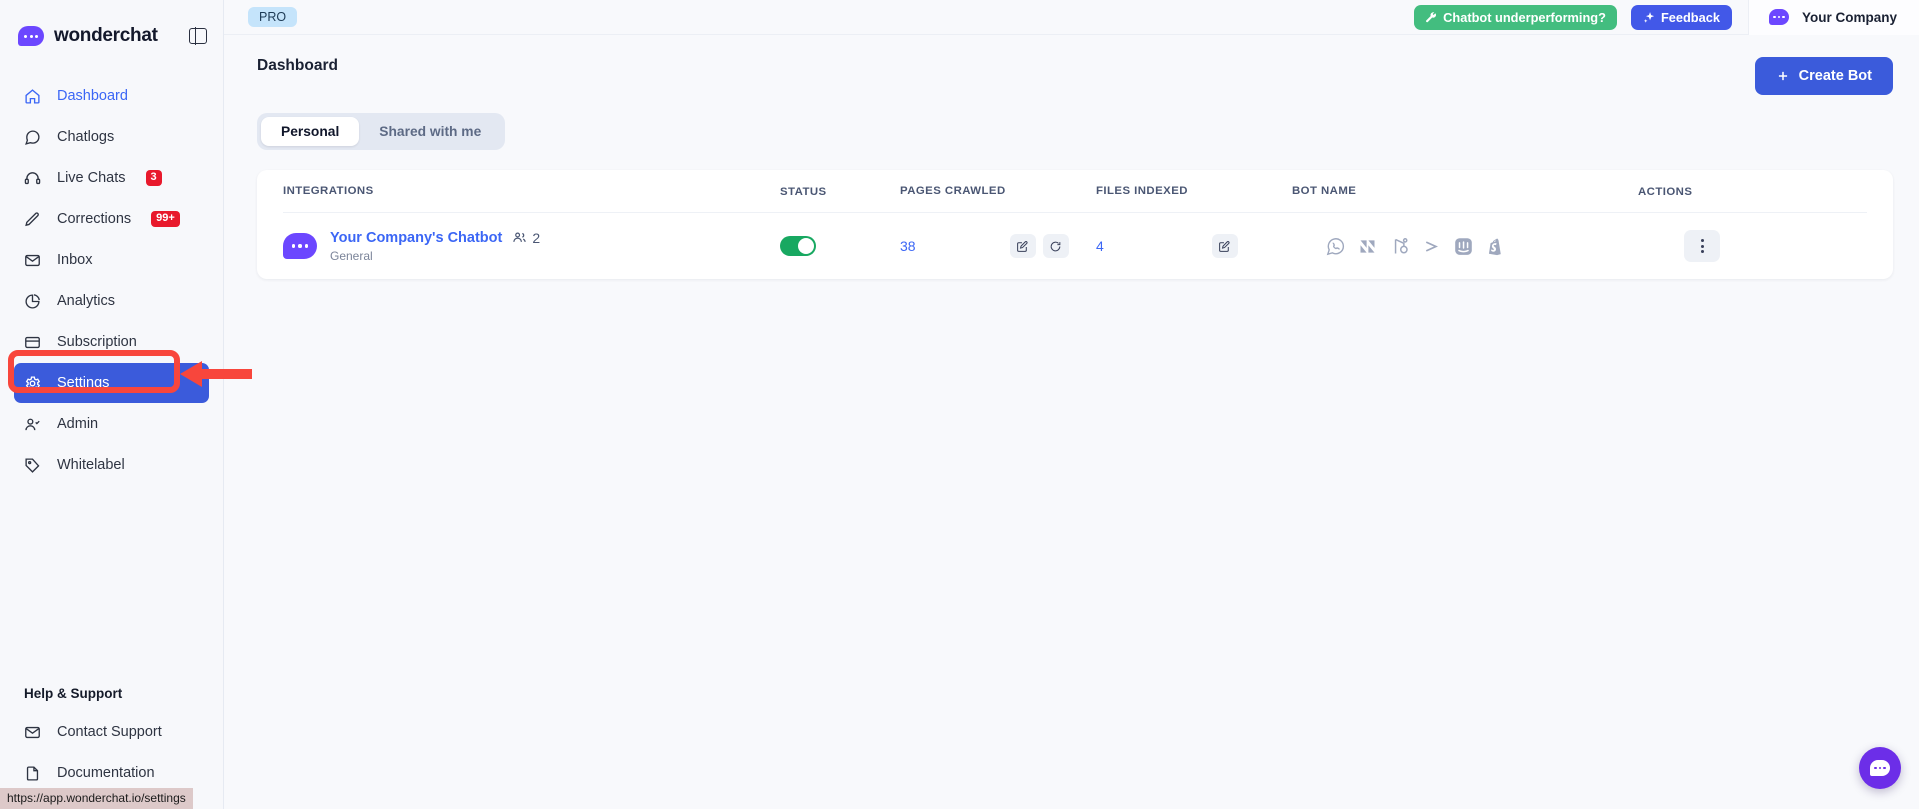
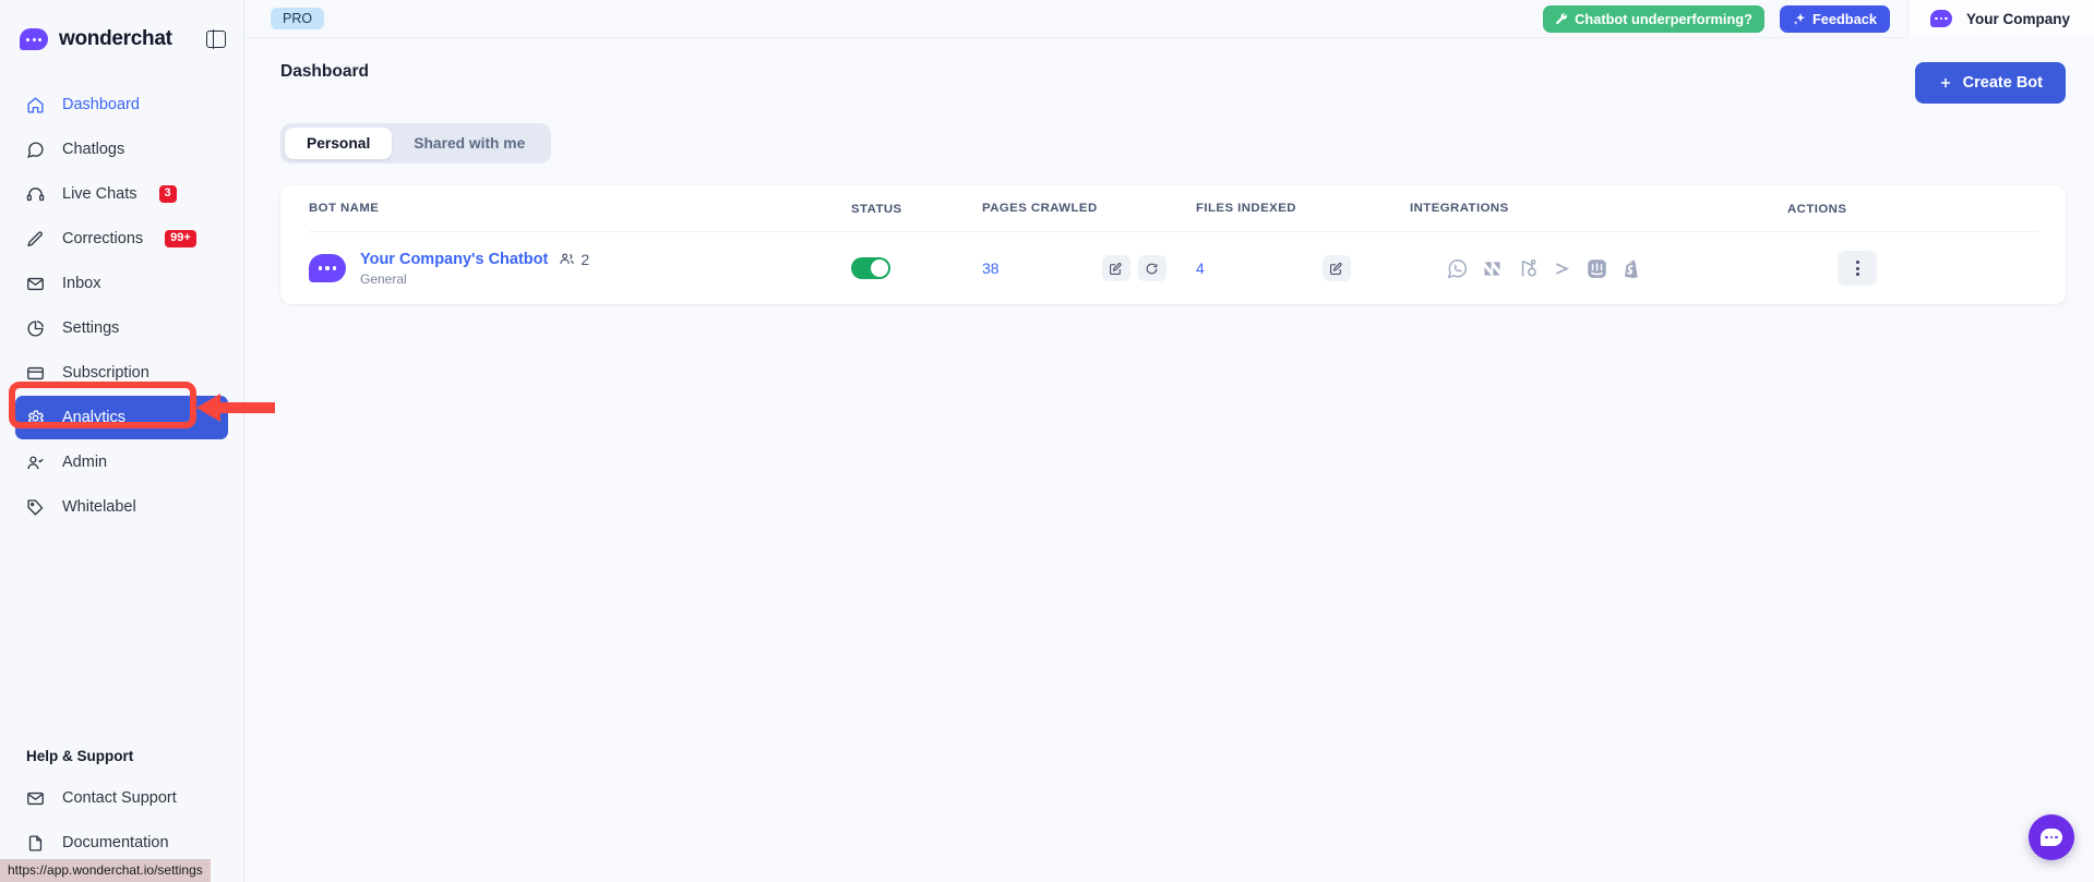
  wonderchat
  Dashboard
  Chatlogs
  Live Chats
  3
  Corrections
  99+
  Inbox
- Analytics
+ Settings
  Subscription
- Settings
+ Analytics
  Admin
  Whitelabel
  Help & Support
  Contact Support
  Documentation
  PRO
  Chatbot underperforming?
  Feedback
  Your Company
  Dashboard
  Create Bot
  Personal
  Shared with me
- INTEGRATIONS
+ BOT NAME
  STATUS
  PAGES CRAWLED
  FILES INDEXED
- BOT NAME
+ INTEGRATIONS
  ACTIONS
  Your Company's Chatbot
  2
  General
  38
  4
  https://app.wonderchat.io/settings
